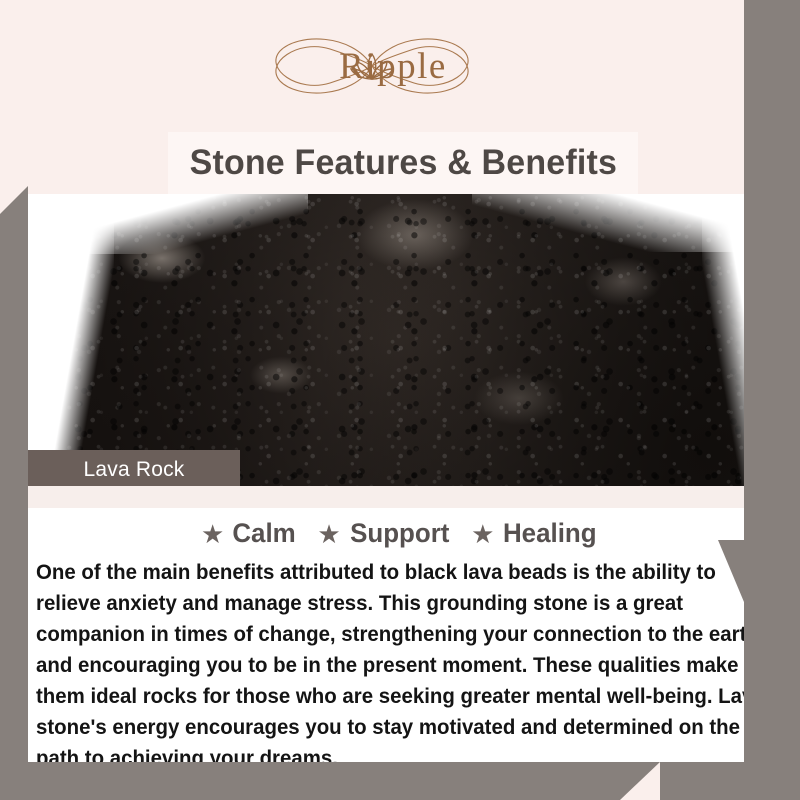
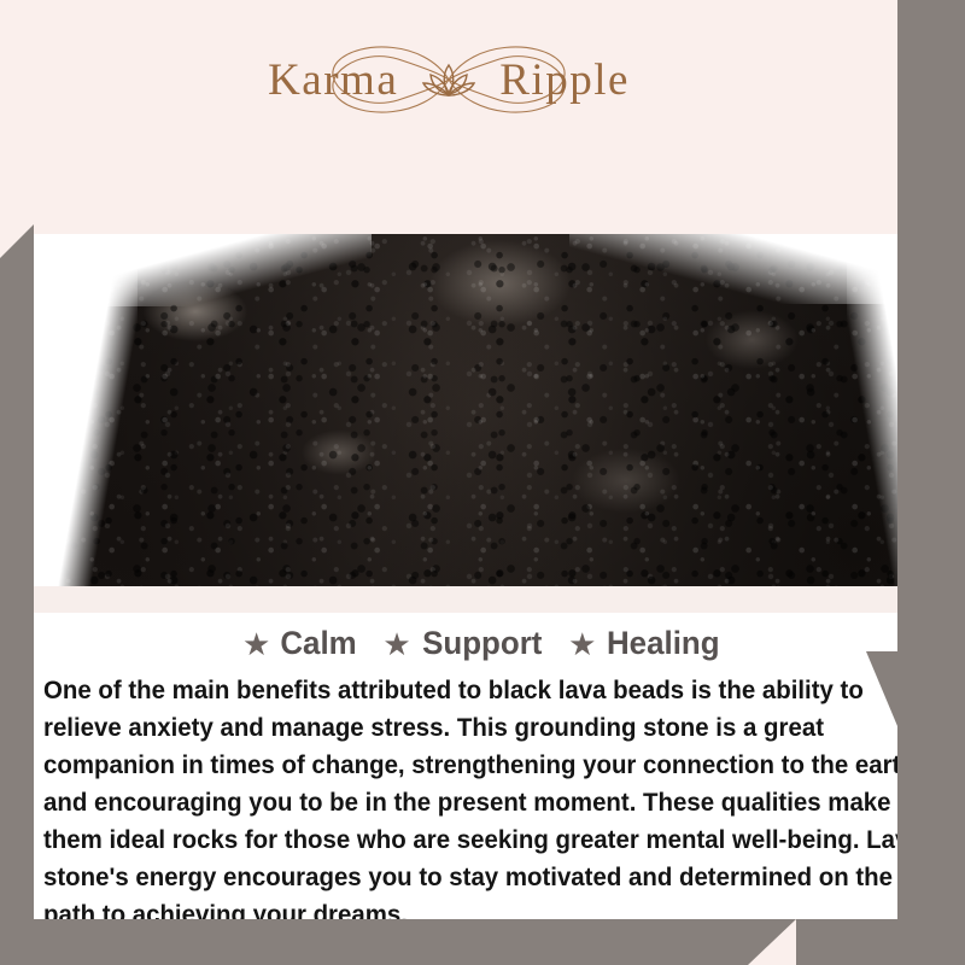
+ Karma
  Ripple
- Stone Features & Benefits
- Lava Rock
  ★
  Calm
  ★
  Support
  ★
  Healing
  One of the main benefits attributed to black lava beads is the ability to relieve anxiety and manage stress. This grounding stone is a great companion in times of change, strengthening your connection to the eart and encouraging you to be in the present moment. These qualities make them ideal rocks for those who are seeking greater mental well-being. La stone's energy encourages you to stay motivated and determined on the path to achieving your dreams.
